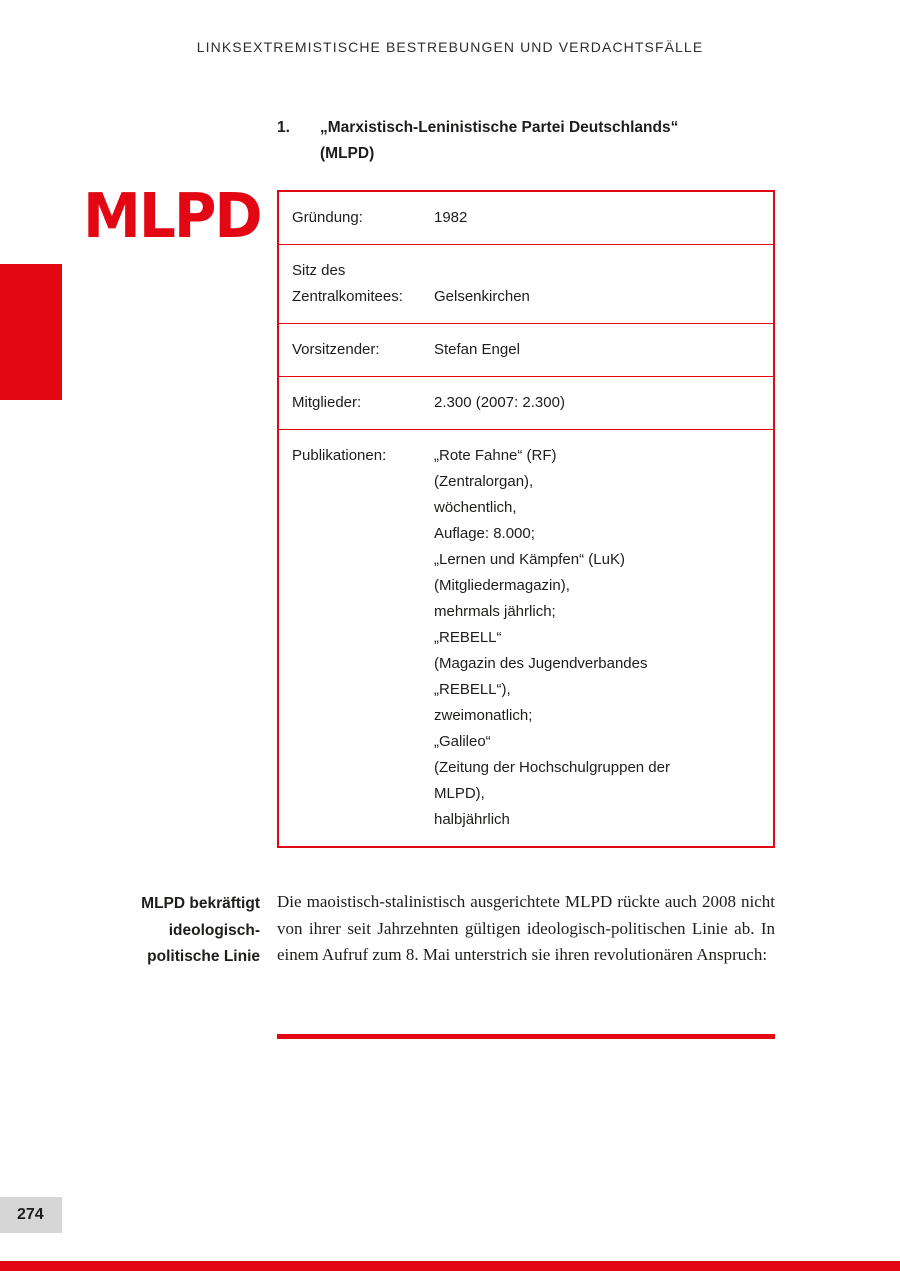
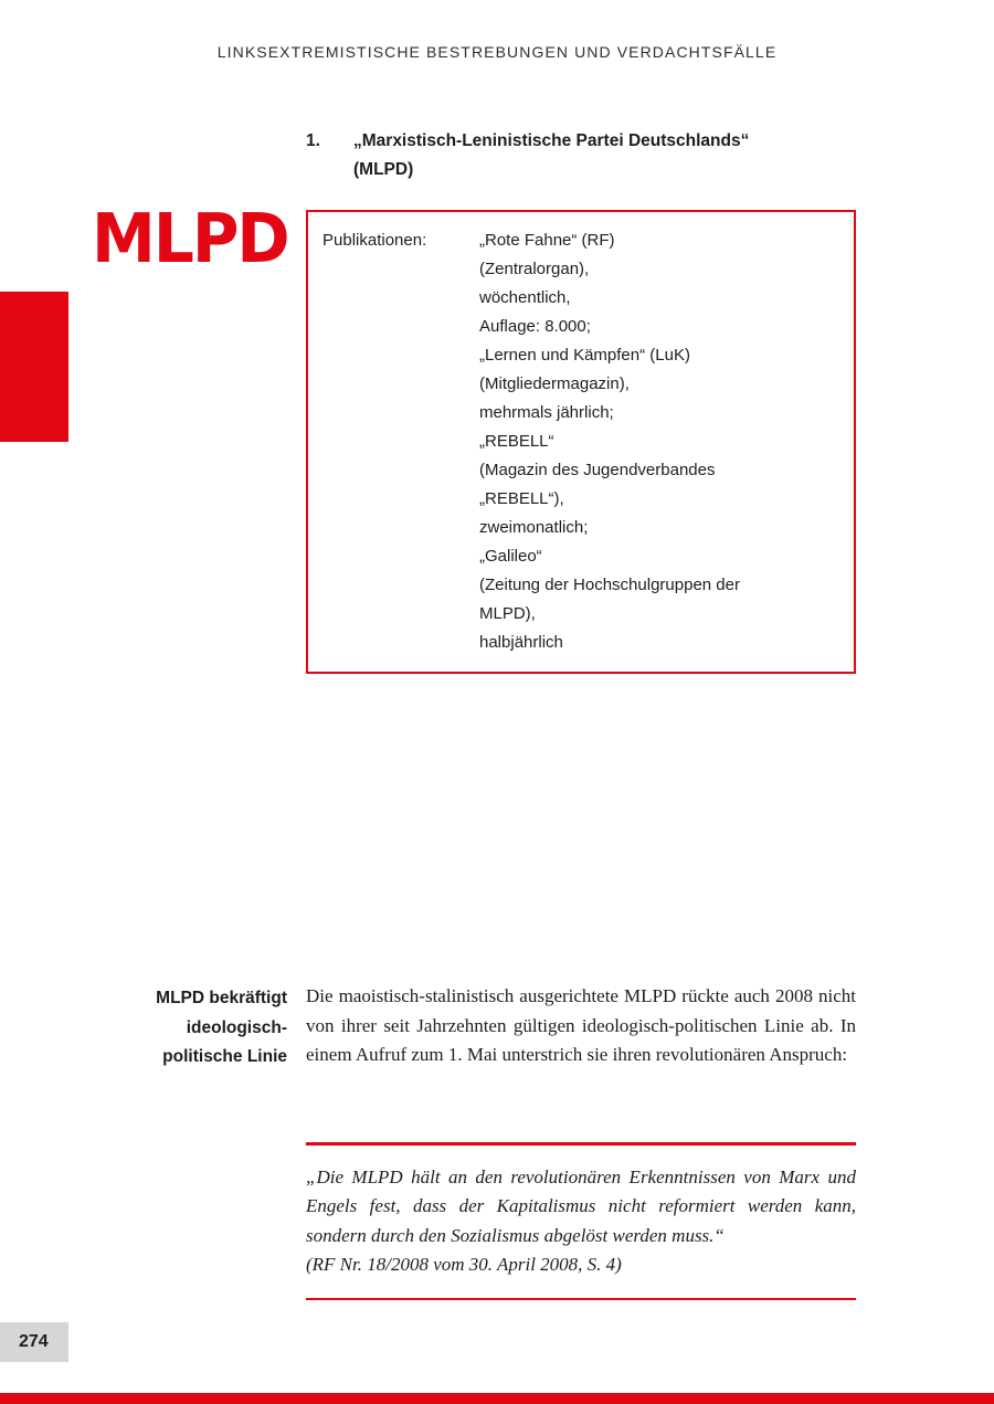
  LINKSEXTREMISTISCHE BESTREBUNGEN UND VERDACHTSFÄLLE
  1.
  „Marxistisch-Leninistische Partei Deutschlands“
  (MLPD)
  MLPD
- Gründung:
- 1982
- Sitz des
- Zentralkomitees:
- Gelsenkirchen
- Vorsitzender:
- Stefan Engel
- Mitglieder:
- 2.300 (2007: 2.300)
  Publikationen:
  „Rote Fahne“ (RF)
  (Zentralorgan),
  wöchentlich,
  Auflage: 8.000;
  „Lernen und Kämpfen“ (LuK)
  (Mitgliedermagazin),
  mehrmals jährlich;
  „REBELL“
  (Magazin des Jugendverbandes
  „REBELL“),
  zweimonatlich;
  „Galileo“
  (Zeitung der Hochschulgruppen der
  MLPD),
  halbjährlich
  MLPD bekräftigt
  ideologisch-
  politische Linie
- Die maoistisch-stalinistisch ausgerichtete MLPD rückte auch 2008 nicht von ihrer seit Jahrzehnten gültigen ideologisch-politischen Linie ab. In einem Aufruf zum 8. Mai unterstrich sie ihren revolutionären Anspruch:
+ Die maoistisch-stalinistisch ausgerichtete MLPD rückte auch 2008 nicht von ihrer seit Jahrzehnten gültigen ideologisch-politischen Linie ab. In einem Aufruf zum 1. Mai unterstrich sie ihren revolutionären Anspruch:
+ „Die MLPD hält an den revolutionären Erkenntnissen von Marx und Engels fest, dass der Kapitalismus nicht reformiert werden kann, sondern durch den Sozialismus abgelöst werden muss.“
+ (RF Nr. 18/2008 vom 30. April 2008, S. 4)
  274
